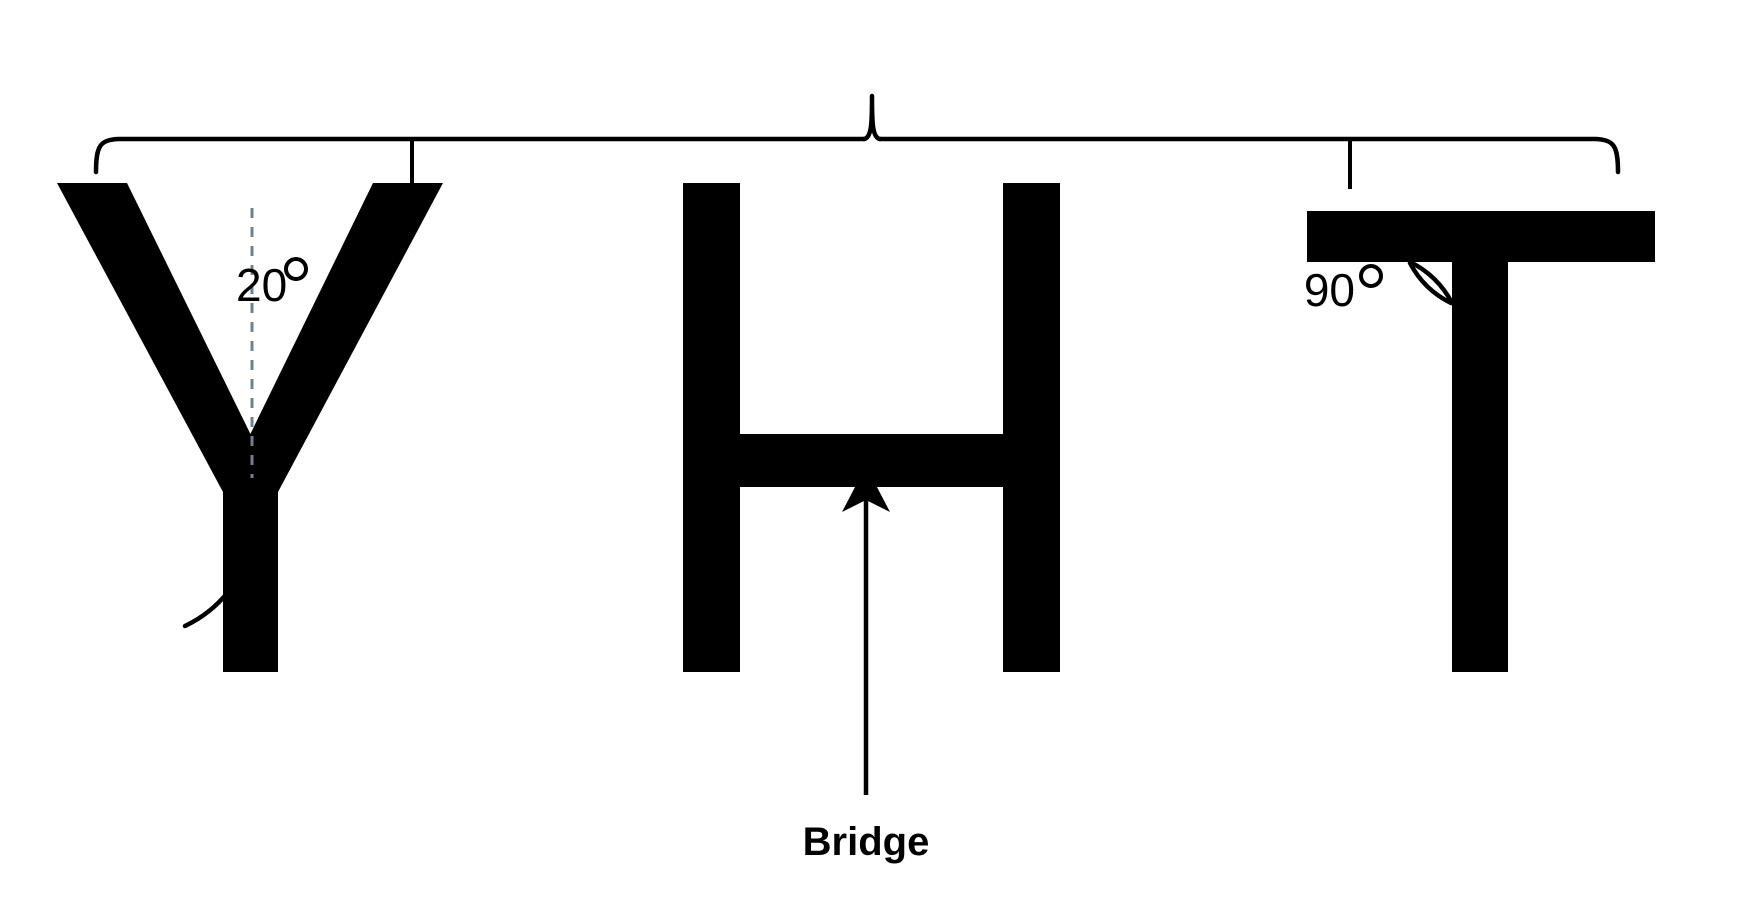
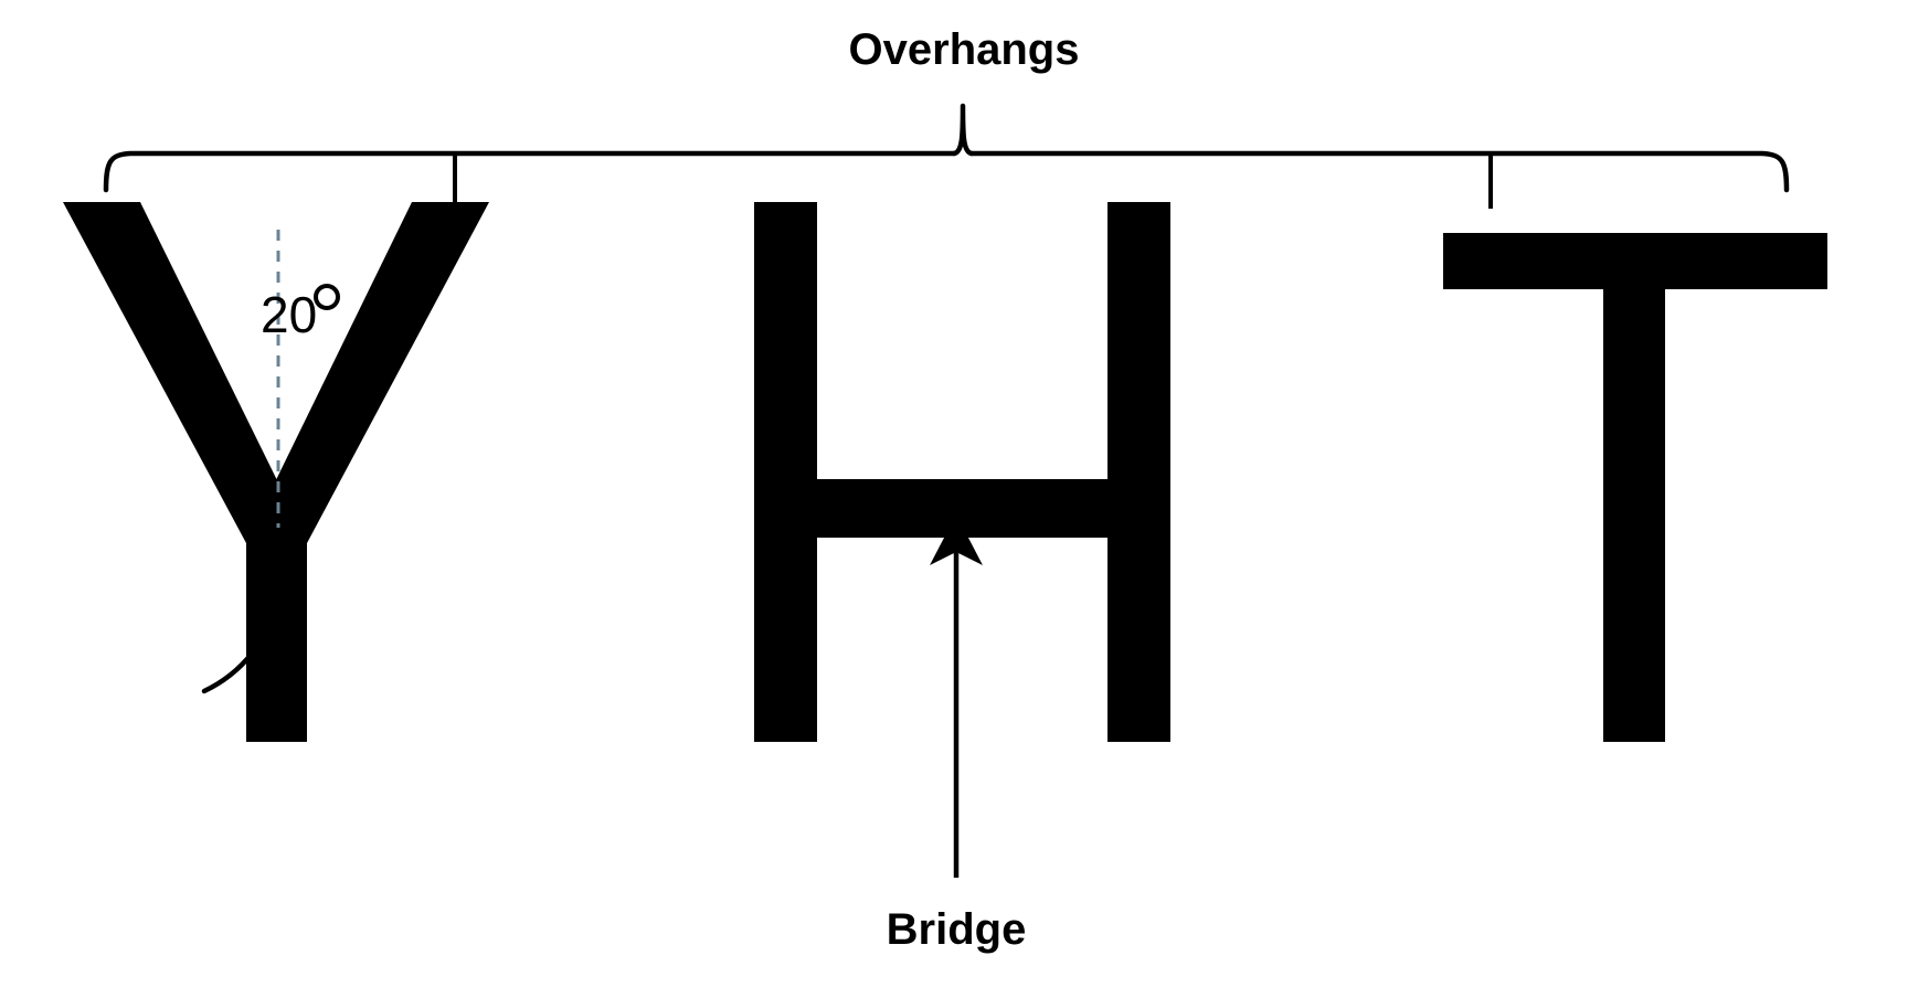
+ Overhangs
  20
  Bridge
- 90
